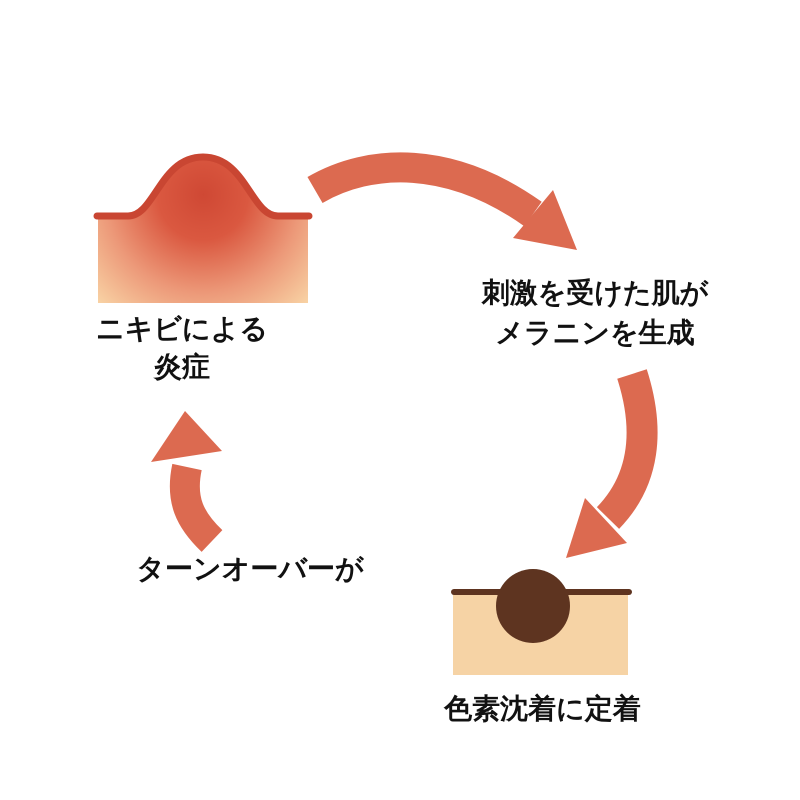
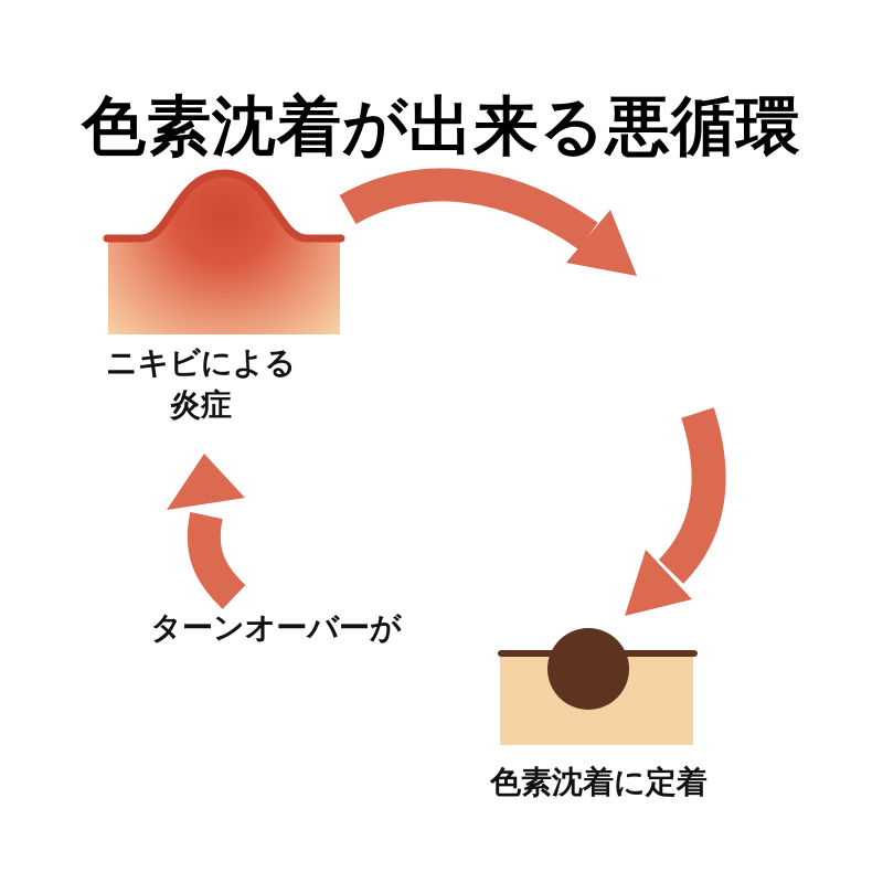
+ 色素沈着が出来る悪循環
  ニキビによる
  炎症
- 刺激を受けた肌が
- メラニンを生成
  ターンオーバーが
  色素沈着に定着
